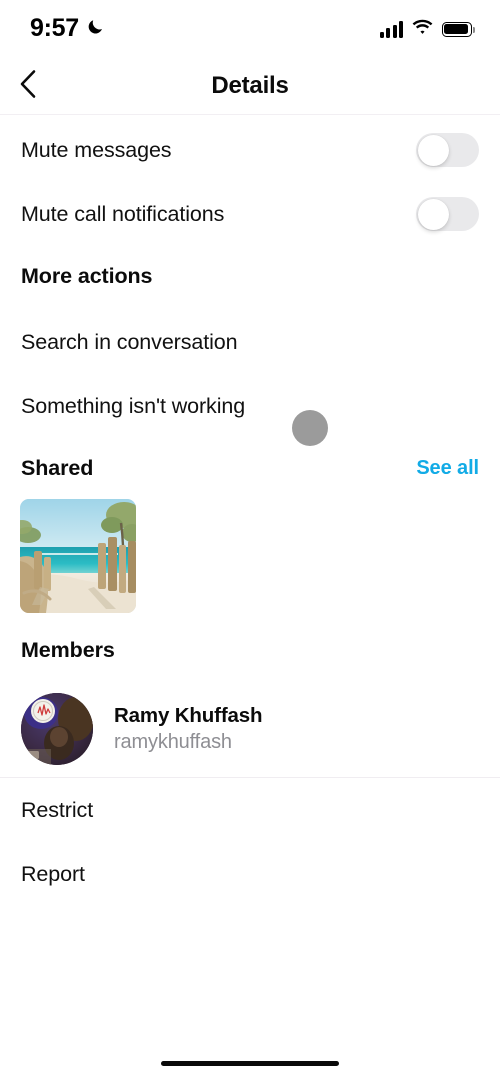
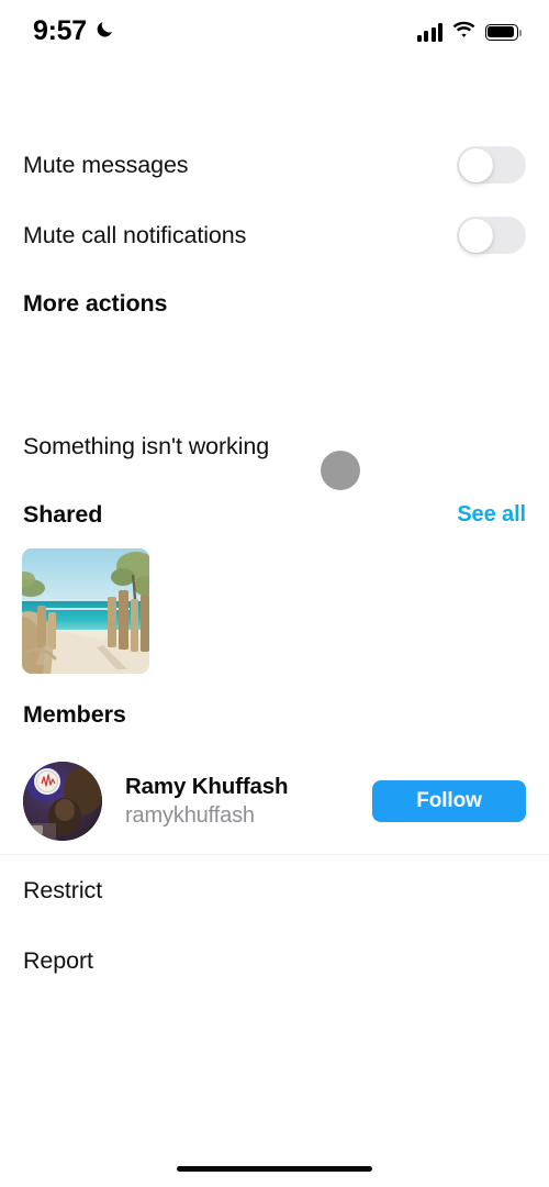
  9:57
- Details
  Mute messages
  Mute call notifications
  More actions
- Search in conversation
  Something isn't working
  Shared
  See all
  Members
  Ramy Khuffash
  ramykhuffash
+ Follow
  Restrict
  Report
